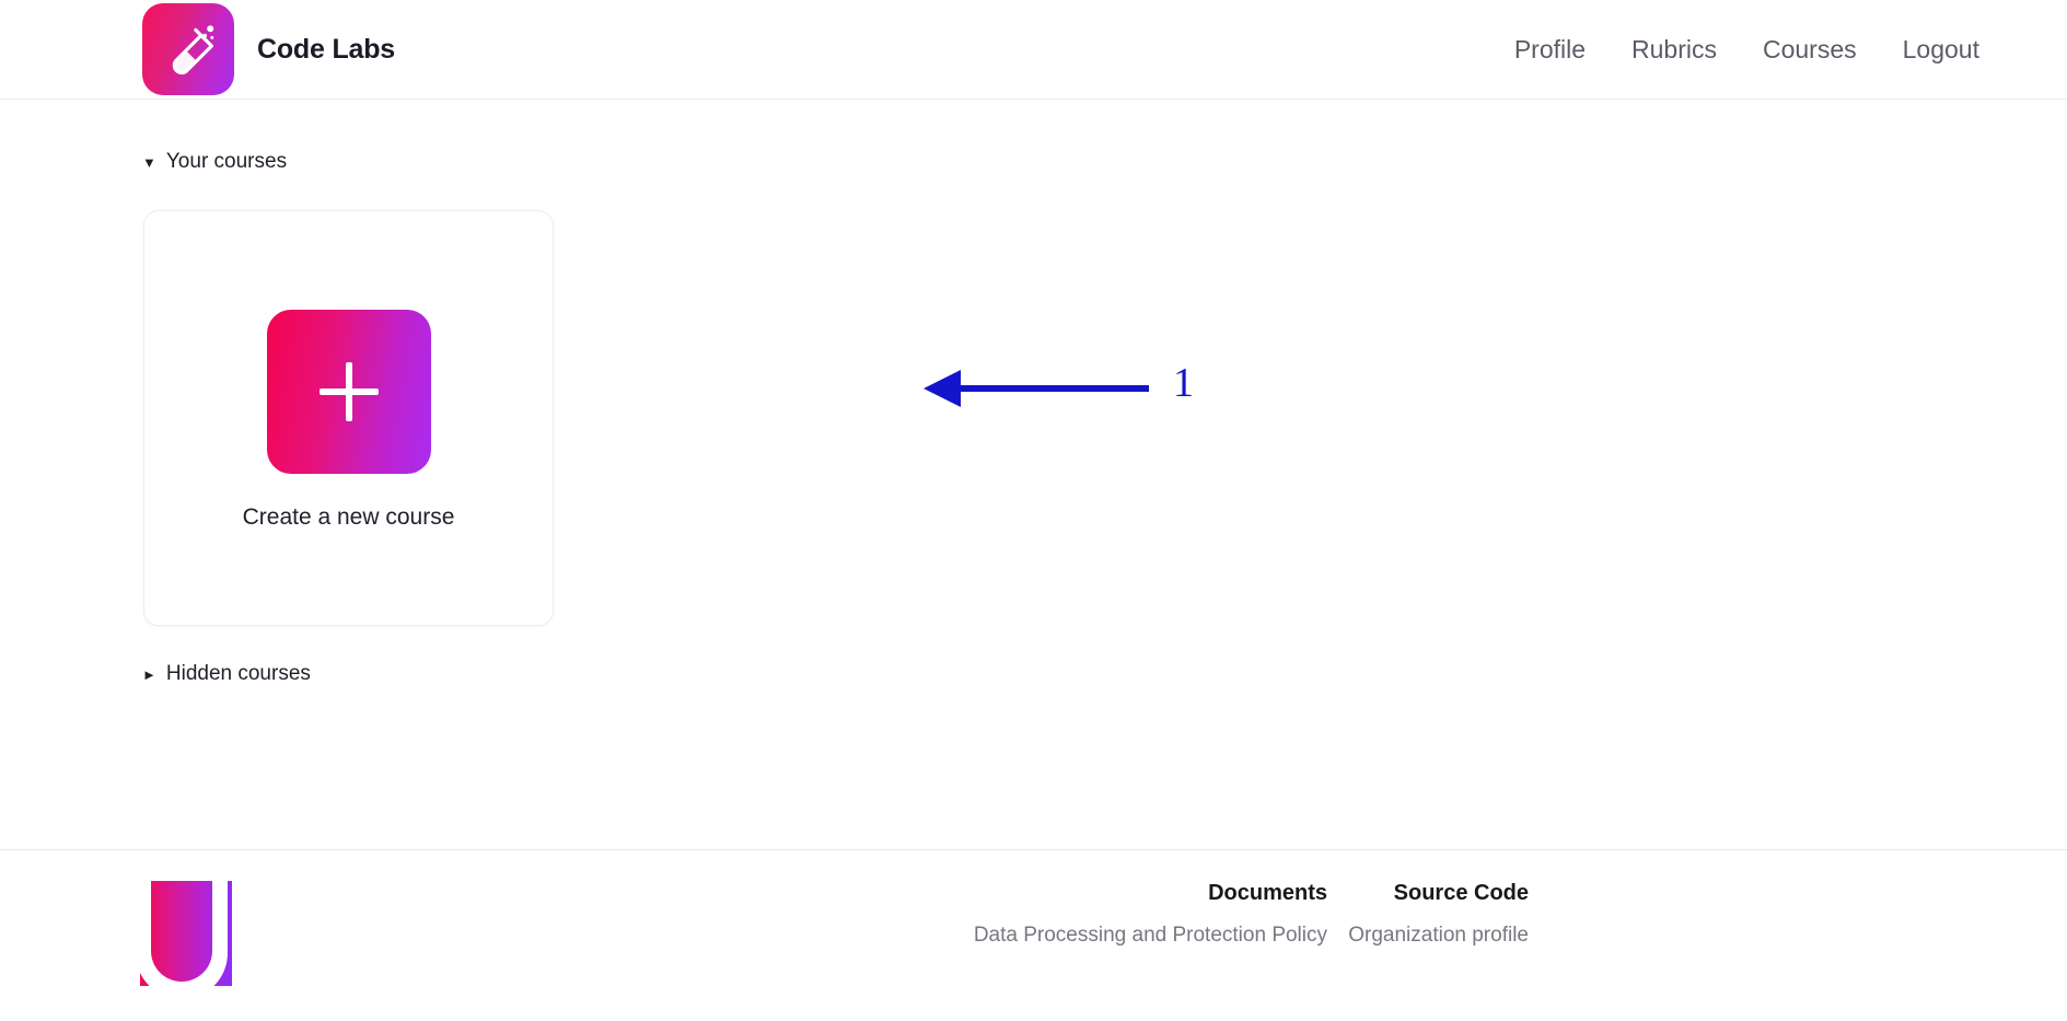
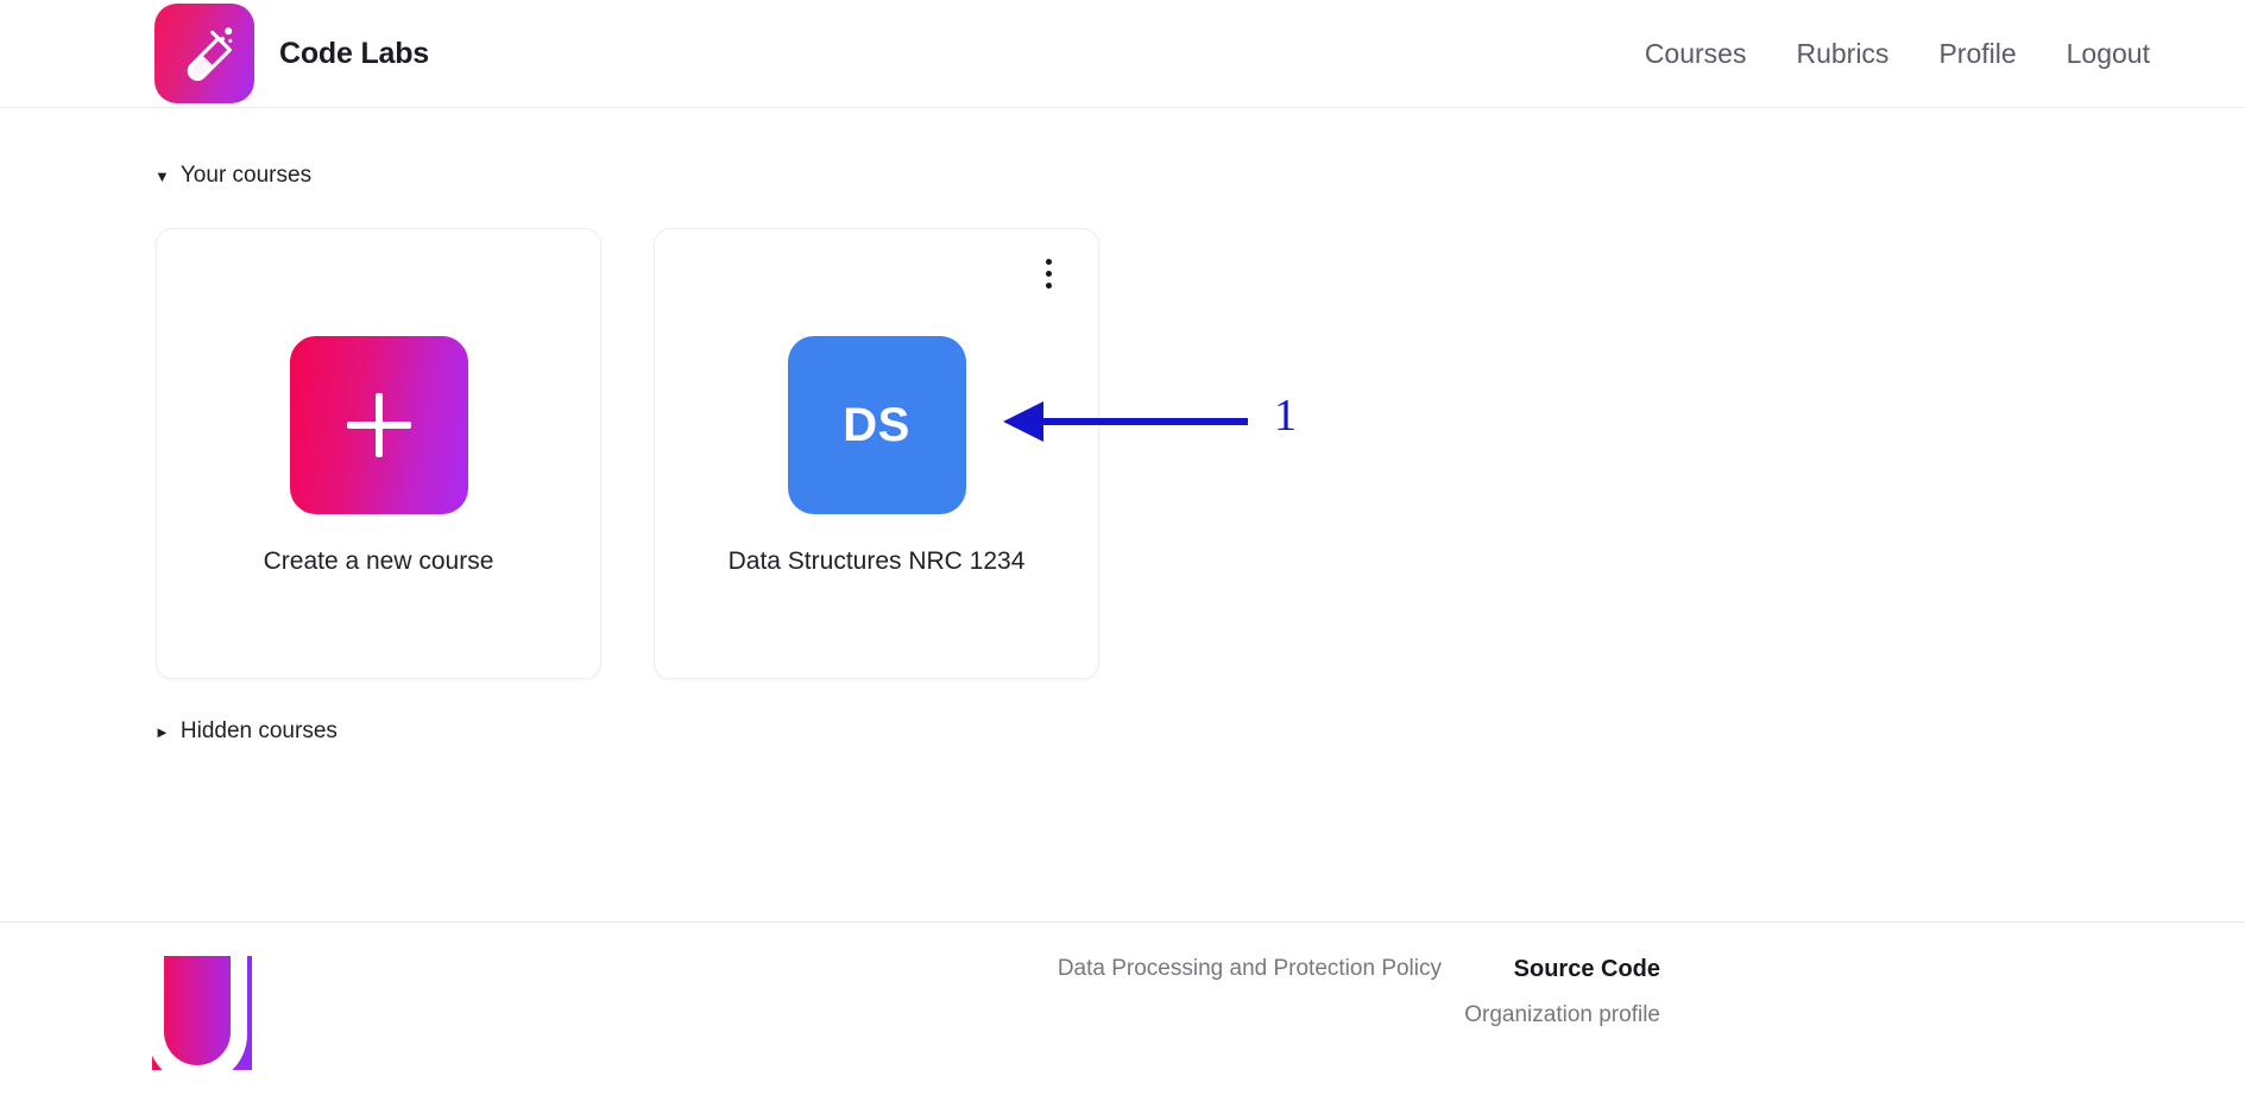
  Code Labs
- Profile
+ Courses
  Rubrics
- Courses
+ Profile
  Logout
  ▼
  Your courses
  Create a new course
+ DS
+ Data Structures NRC 1234
  ►
  Hidden courses
- Documents
  Data Processing and Protection Policy
  Source Code
  Organization profile
  1
